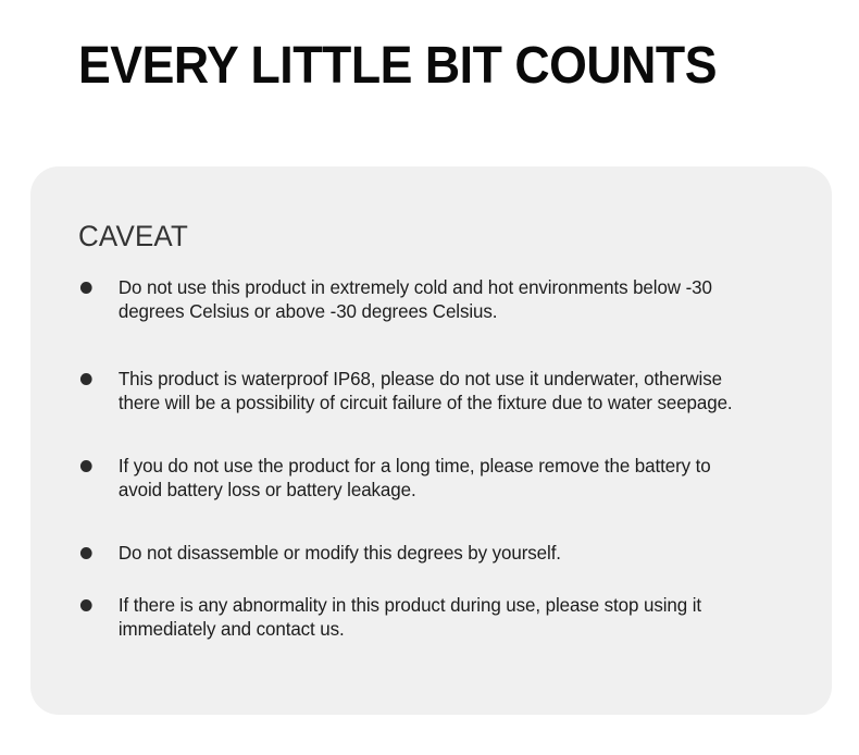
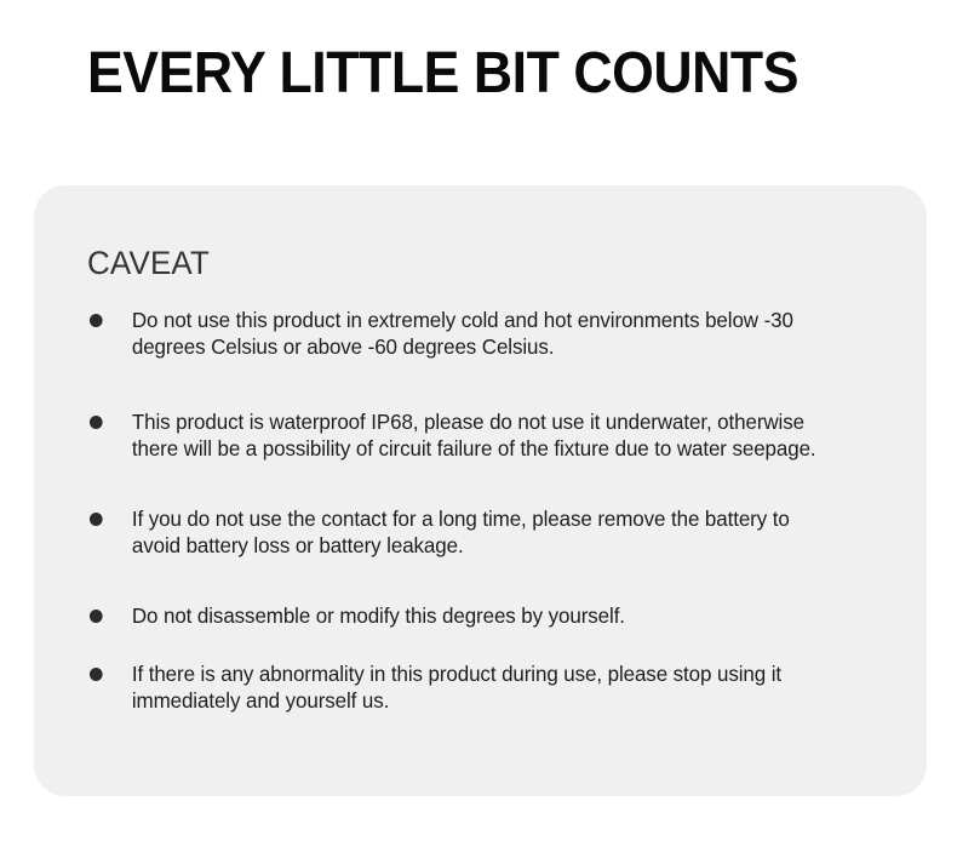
  EVERY LITTLE BIT COUNTS
  CAVEAT
- Do not use this product in extremely cold and hot environments below -30 degrees Celsius or above -30 degrees Celsius.
+ Do not use this product in extremely cold and hot environments below -30 degrees Celsius or above -60 degrees Celsius.
  This product is waterproof IP68, please do not use it underwater, otherwise there will be a possibility of circuit failure of the fixture due to water seepage.
- If you do not use the product for a long time, please remove the battery to avoid battery loss or battery leakage.
+ If you do not use the contact for a long time, please remove the battery to avoid battery loss or battery leakage.
  Do not disassemble or modify this degrees by yourself.
- If there is any abnormality in this product during use, please stop using it immediately and contact us.
+ If there is any abnormality in this product during use, please stop using it immediately and yourself us.
